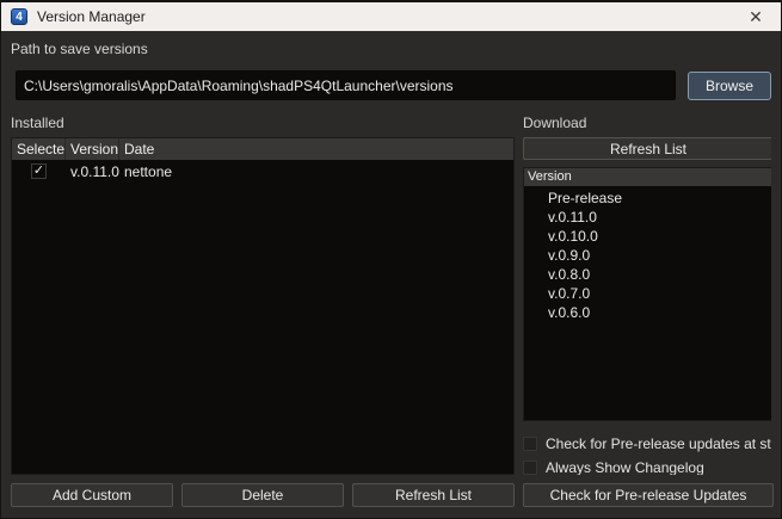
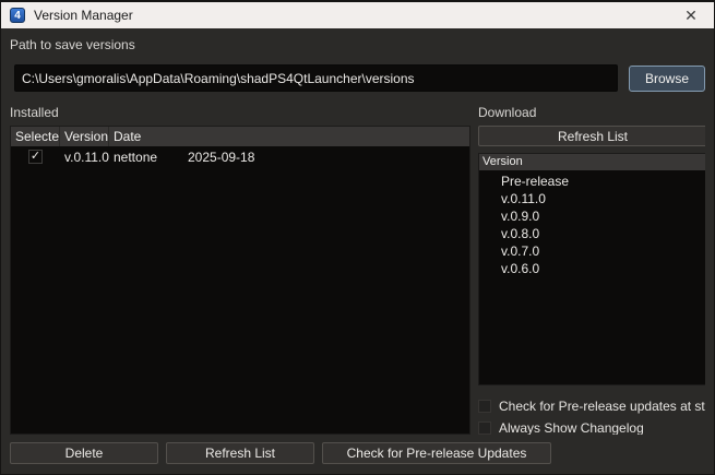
  4
  Version Manager
  ✕
  Path to save versions
  C:\Users\gmoralis\AppData\Roaming\shadPS4QtLauncher\versions
  Browse
  Installed
  Selecte
  Version
  Date
  ✓
  v.0.11.0
  nettone
+ 2025-09-18
  Download
  Refresh List
  Version
  Pre-release
  v.0.11.0
- v.0.10.0
  v.0.9.0
  v.0.8.0
  v.0.7.0
  v.0.6.0
  Check for Pre-release updates at st
  Always Show Changelog
- Add Custom
  Delete
  Refresh List
  Check for Pre-release Updates
